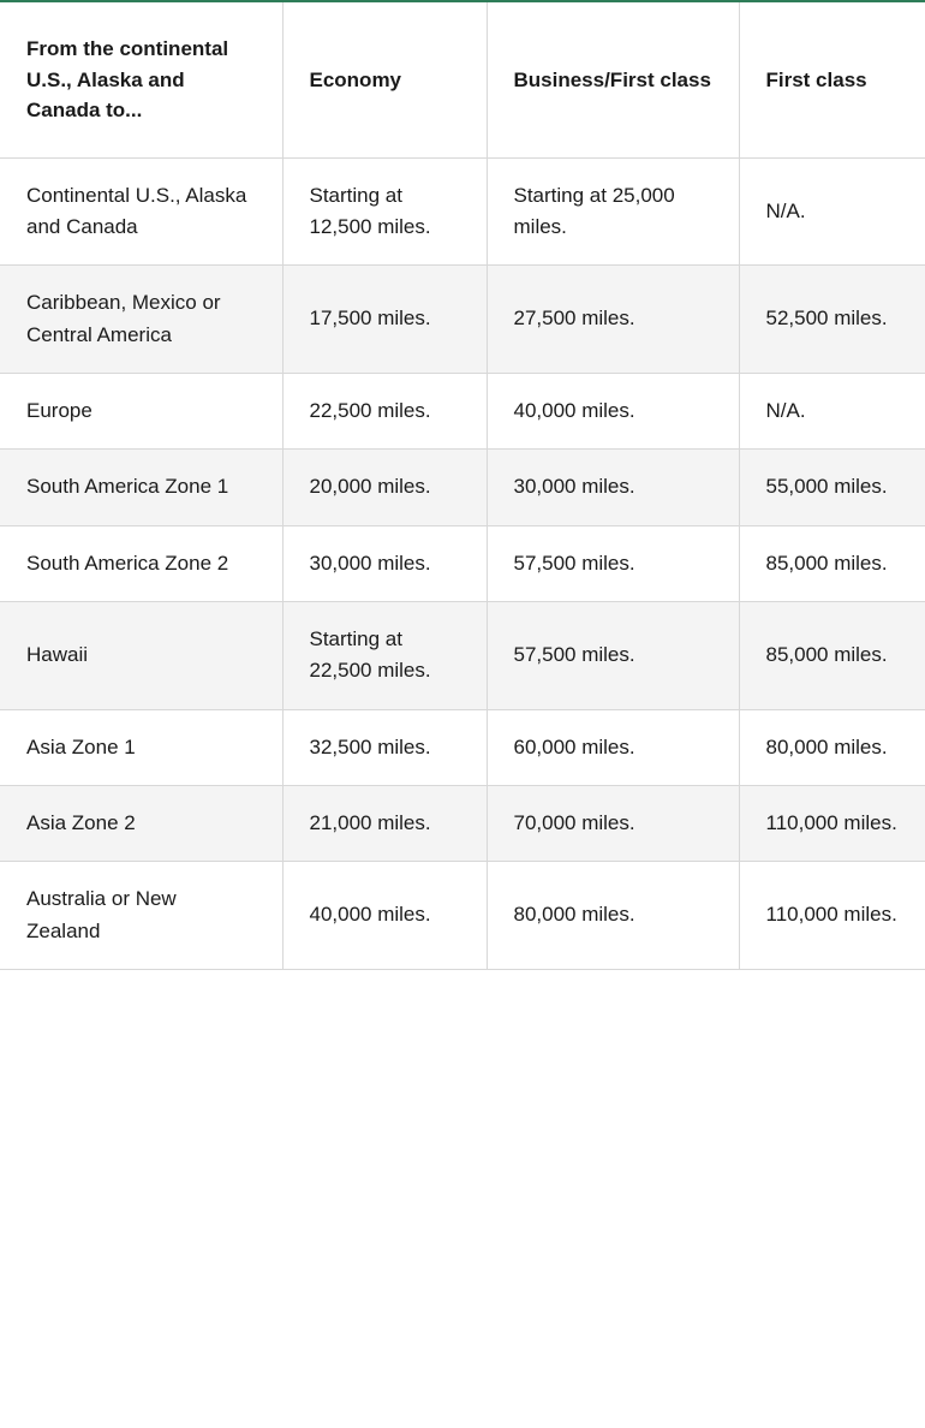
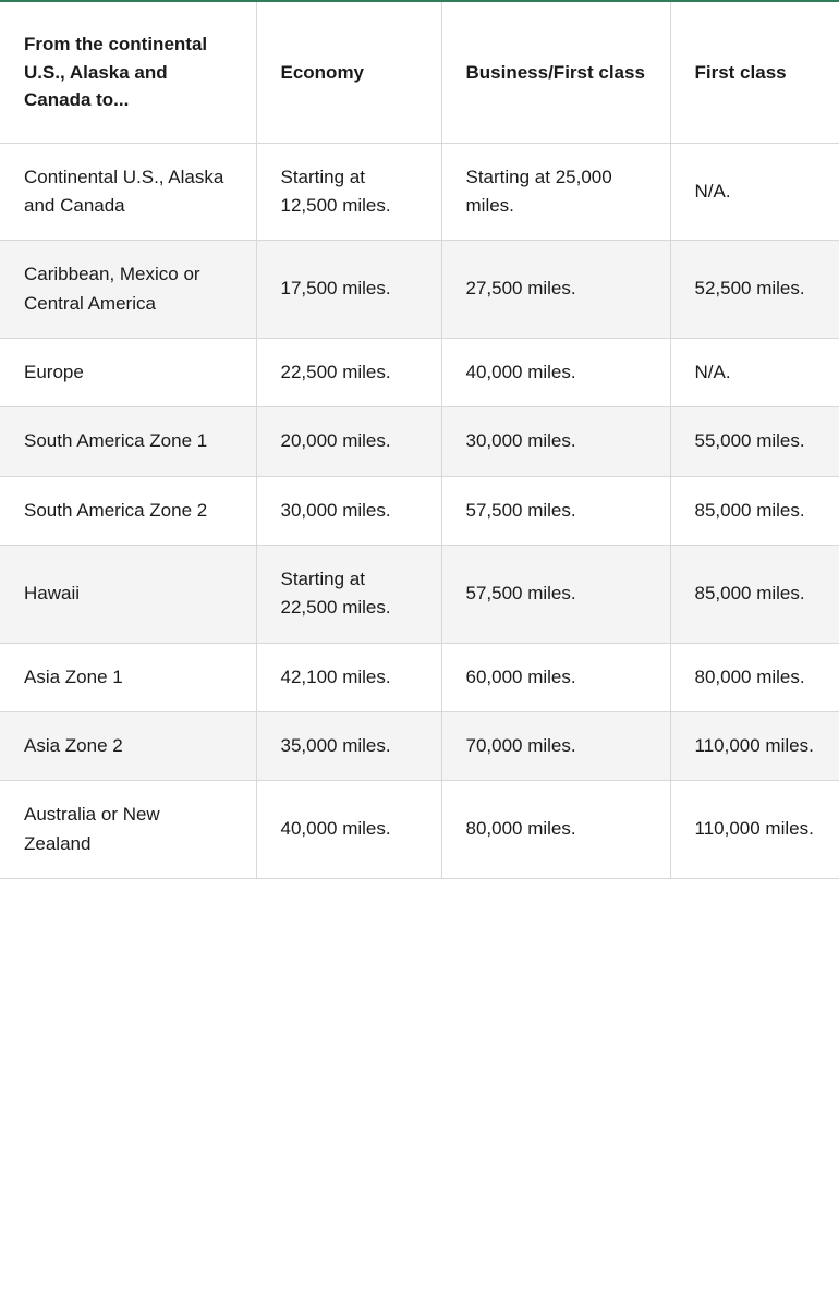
  From the continental U.S., Alaska and Canada to...	Economy	Business/First class	First class
  Continental U.S., Alaska and Canada	Starting at 12,500 miles.	Starting at 25,000 miles.	N/A.
  Caribbean, Mexico or Central America	17,500 miles.	27,500 miles.	52,500 miles.
  Europe	22,500 miles.	40,000 miles.	N/A.
  South America Zone 1	20,000 miles.	30,000 miles.	55,000 miles.
  South America Zone 2	30,000 miles.	57,500 miles.	85,000 miles.
  Hawaii	Starting at 22,500 miles.	57,500 miles.	85,000 miles.
- Asia Zone 1	32,500 miles.	60,000 miles.	80,000 miles.
+ Asia Zone 1	42,100 miles.	60,000 miles.	80,000 miles.
- Asia Zone 2	21,000 miles.	70,000 miles.	110,000 miles.
+ Asia Zone 2	35,000 miles.	70,000 miles.	110,000 miles.
  Australia or New Zealand	40,000 miles.	80,000 miles.	110,000 miles.
